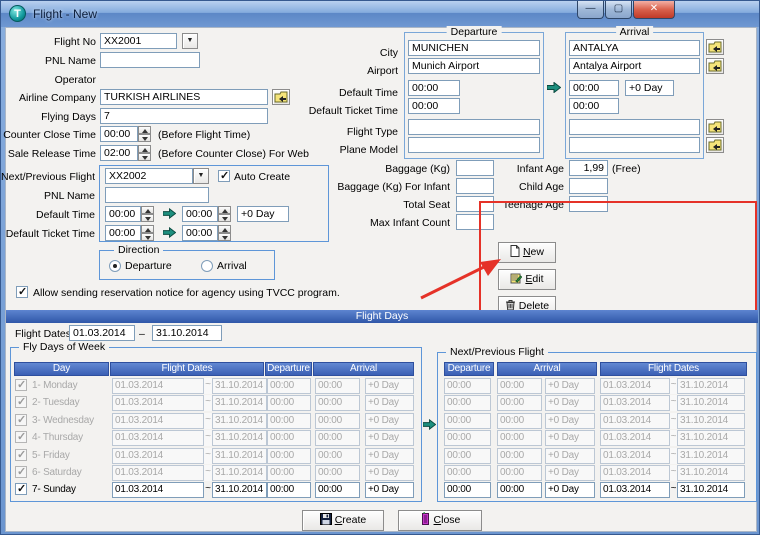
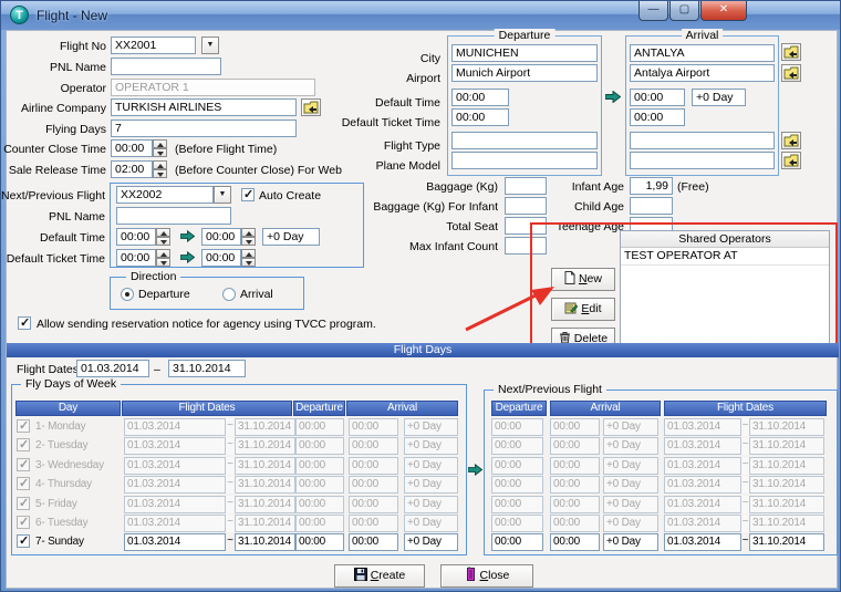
  T
  Flight - New
  —
  ▢
  ✕
  Flight No
  XX2001
  PNL Name
  Operator
+ OPERATOR 1
  Airline Company
  TURKISH AIRLINES
  Flying Days
  7
  Counter Close Time
  00:00
  (Before Flight Time)
  Sale Release Time
  02:00
  (Before Counter Close) For Web
  City
  Airport
  Default Time
  Default Ticket Time
  Flight Type
  Plane Model
  Departure
  MUNICHEN
  Munich Airport
  00:00
  00:00
  Arrival
  ANTALYA
  Antalya Airport
  00:00
  +0 Day
  00:00
  Baggage (Kg)
  Baggage (Kg) For Infant
  Total Seat
  Max Infant Count
  Infant Age
  1,99
  (Free)
  Child Age
  Teenage Age
+ Shared Operators
+ TEST OPERATOR AT
  New
  Edit
  Delete
  Next/Previous Flight
  XX2002
  Auto Create
  PNL Name
  Default Time
  00:00
  00:00
  +0 Day
  Default Ticket Time
  00:00
  00:00
  Direction
  Departure
  Arrival
  Allow sending reservation notice for agency using TVCC program.
  Flight Days
  Flight Date
  01.03.2014
  –
  31.10.2014
  Fly Days of Week
  Day
  Flight Dates
  Departure
  Arrival
  1- Monday
  01.03.2014
  ~
  31.10.2014
  00:00
  00:00
  +0 Day
  2- Tuesday
  01.03.2014
  ~
  31.10.2014
  00:00
  00:00
  +0 Day
  3- Wednesday
  01.03.2014
  ~
  31.10.2014
  00:00
  00:00
  +0 Day
  4- Thursday
  01.03.2014
  ~
  31.10.2014
  00:00
  00:00
  +0 Day
  5- Friday
  01.03.2014
  ~
  31.10.2014
  00:00
  00:00
  +0 Day
- 6- Saturday
+ 6- Tuesday
  01.03.2014
  ~
  31.10.2014
  00:00
  00:00
  +0 Day
  7- Sunday
  01.03.2014
  ~
  31.10.2014
  00:00
  00:00
  +0 Day
  Next/Previous Flight
  Departure
  Arrival
  Flight Dates
  00:00
  00:00
  +0 Day
  01.03.2014
  ~
  31.10.2014
  00:00
  00:00
  +0 Day
  01.03.2014
  ~
  31.10.2014
  00:00
  00:00
  +0 Day
  01.03.2014
  ~
  31.10.2014
  00:00
  00:00
  +0 Day
  01.03.2014
  ~
  31.10.2014
  00:00
  00:00
  +0 Day
  01.03.2014
  ~
  31.10.2014
  00:00
  00:00
  +0 Day
  01.03.2014
  ~
  31.10.2014
  00:00
  00:00
  +0 Day
  01.03.2014
  ~
  31.10.2014
  Create
  Close
